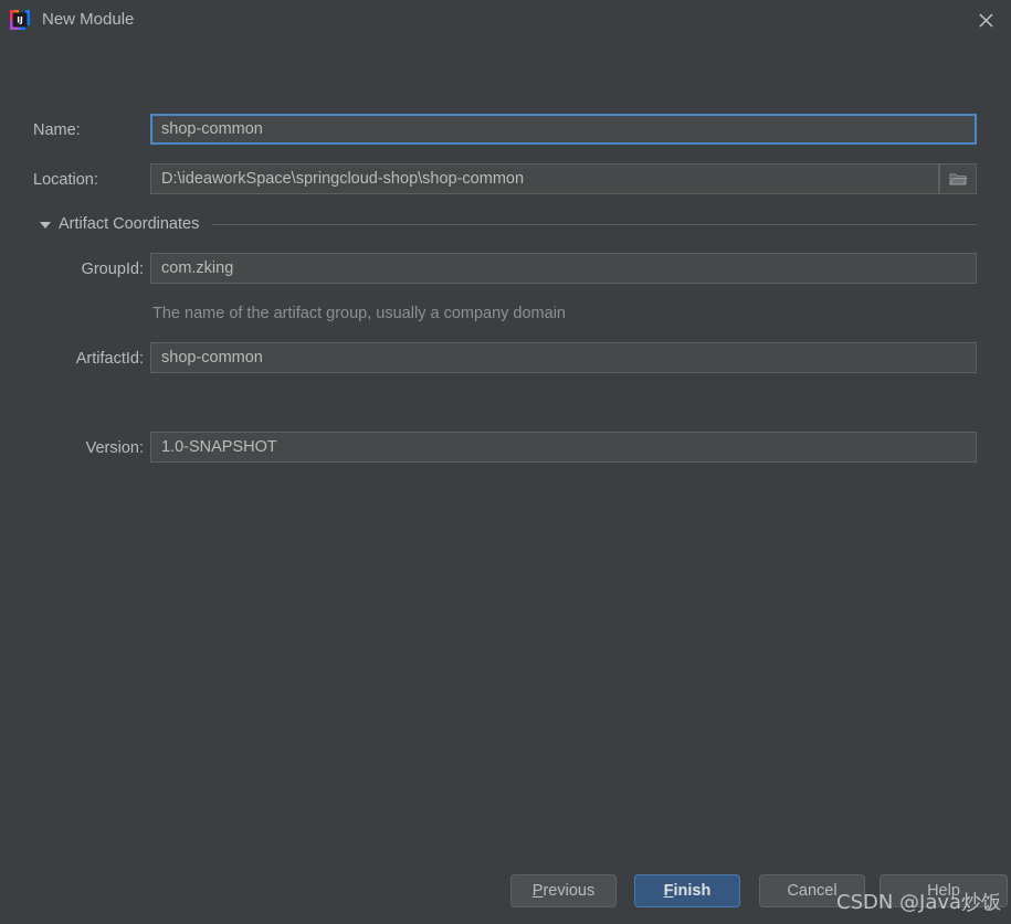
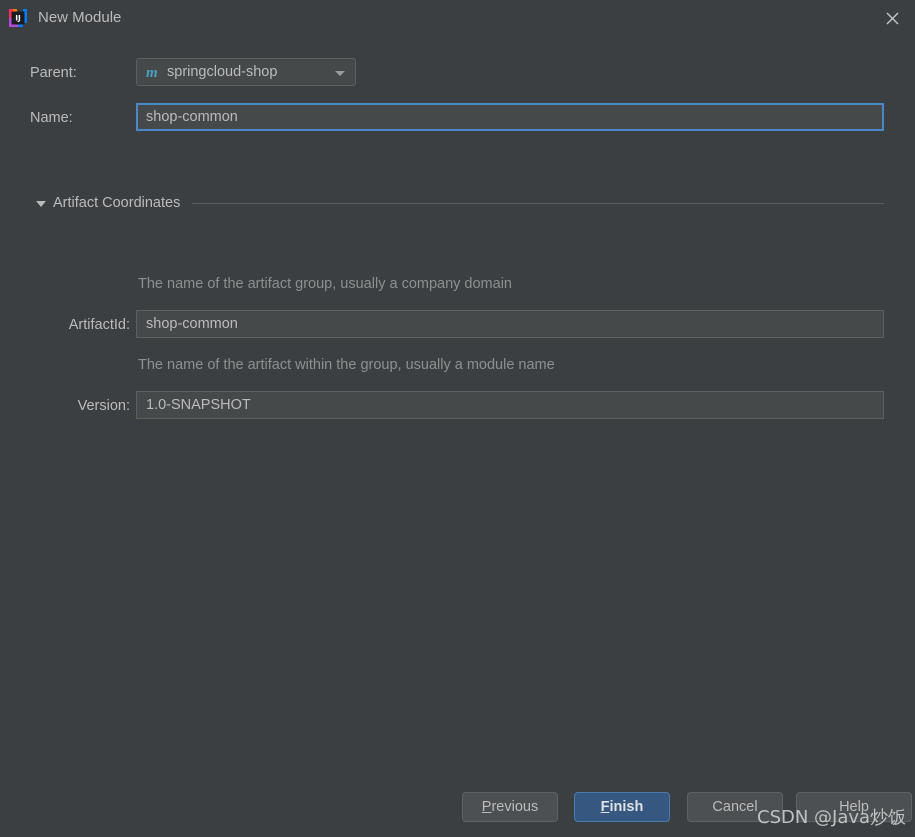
  IJ
  New Module
+ Parent:
+ m
+ springcloud-shop
  Name:
  shop-common
- Location:
- D:\ideaworkSpace\springcloud-shop\shop-common
  Artifact Coordinates
- GroupId:
- com.zking
  The name of the artifact group, usually a company domain
  ArtifactId:
  shop-common
+ The name of the artifact within the group, usually a module name
  Version:
  1.0-SNAPSHOT
  Previous
  Finish
  Cancel
  Help
  CSDN @Java炒饭
